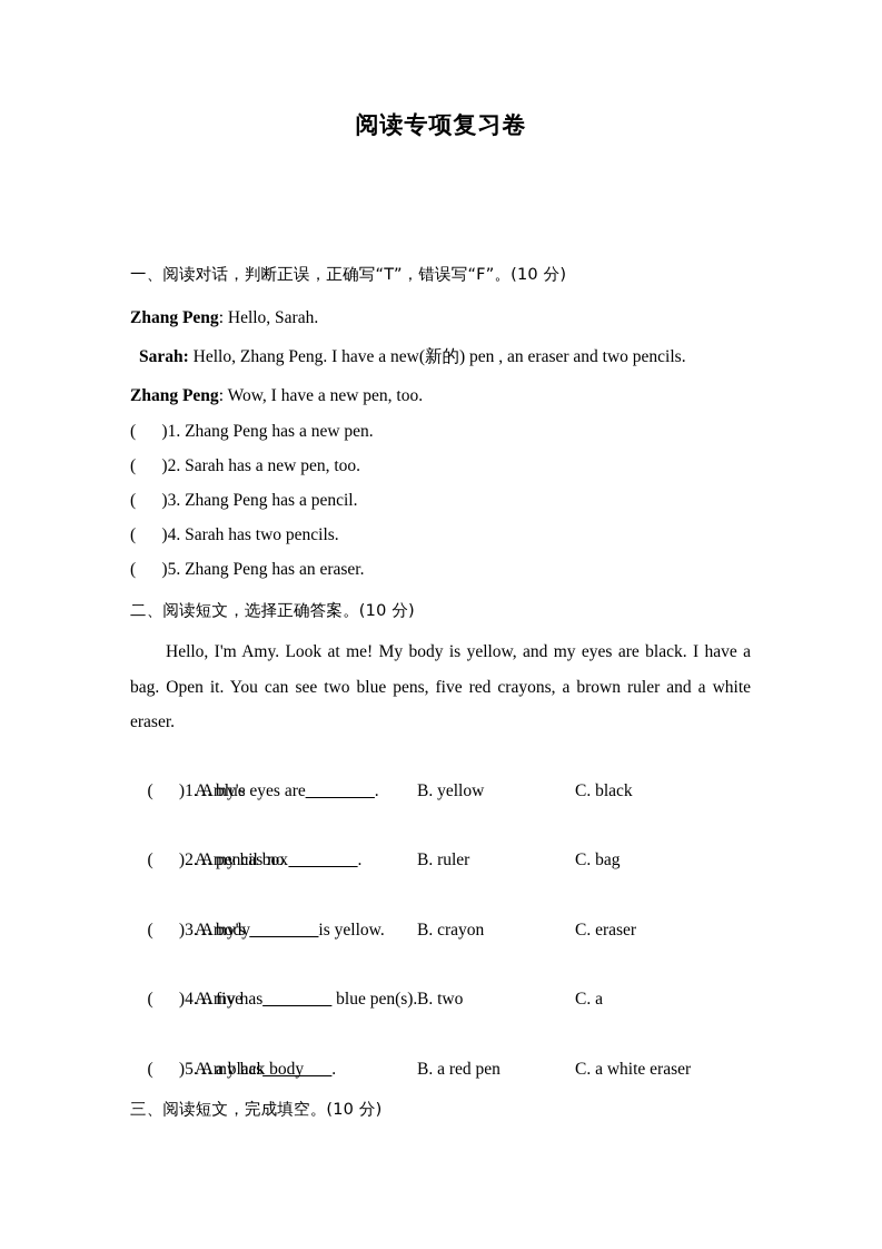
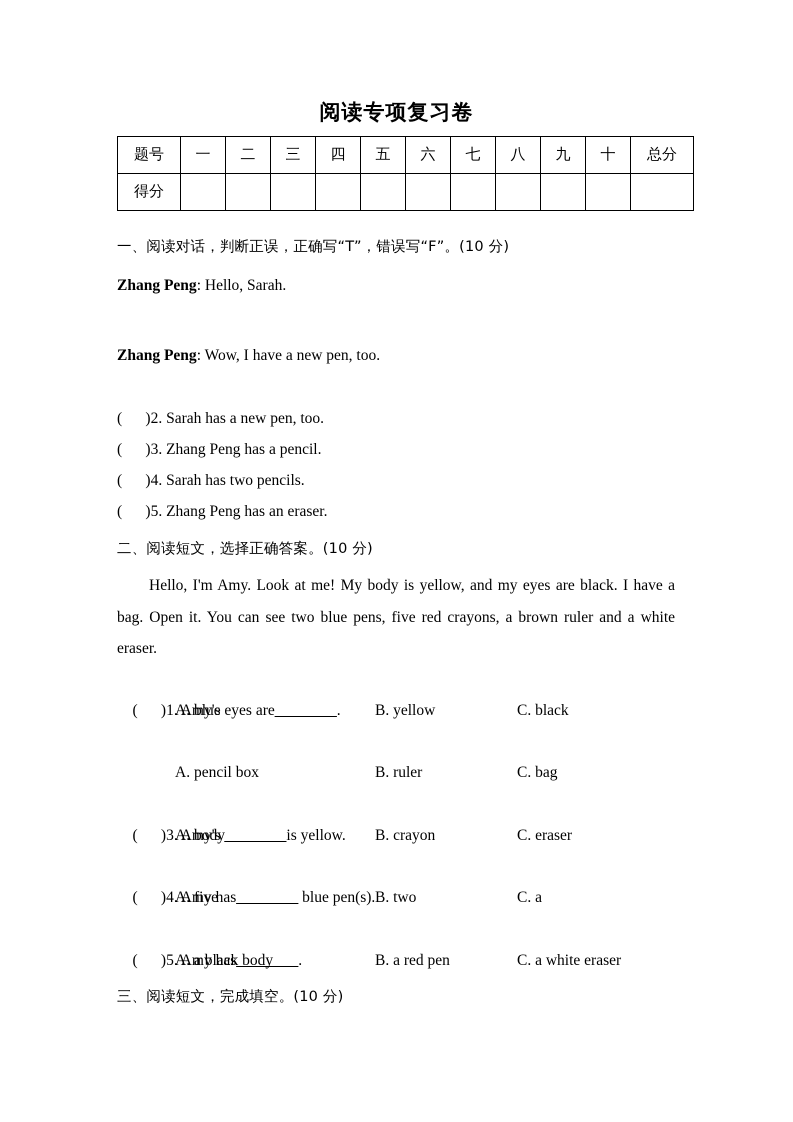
  阅读专项复习卷
+ 题号	一	二	三	四	五	六	七	八	九	十	总分
+ 得分
  一、阅读对话，判断正误，正确写“T”，错误写“F”。(10 分)
  Zhang Peng: Hello, Sarah.
- Sarah: Hello, Zhang Peng. I have a new(新的) pen , an eraser and two pencils.
  Zhang Peng: Wow, I have a new pen, too.
- ( )1. Zhang Peng has a new pen.
  ( )2. Sarah has a new pen, too.
  ( )3. Zhang Peng has a pencil.
  ( )4. Sarah has two pencils.
  ( )5. Zhang Peng has an eraser.
  二、阅读短文，选择正确答案。(10 分)
  Hello, I'm Amy. Look at me! My body is yellow, and my eyes are black. I have a bag. Open it. You can see two blue pens, five red crayons, a brown ruler and a white eraser.
  ( )1. Amy's eyes are________.
  A. blue
  B. yellow
  C. black
- ( )2. Amy has no ________.
  A. pencil box
  B. ruler
  C. bag
  ( )3. Amy's ________is yellow.
  A. body
  B. crayon
  C. eraser
  ( )4. Amy has________ blue pen(s).
  A. five
  B. two
  C. a
  ( )5. Amy has________.
  A. a black body
  B. a red pen
  C. a white eraser
  三、阅读短文，完成填空。(10 分)
